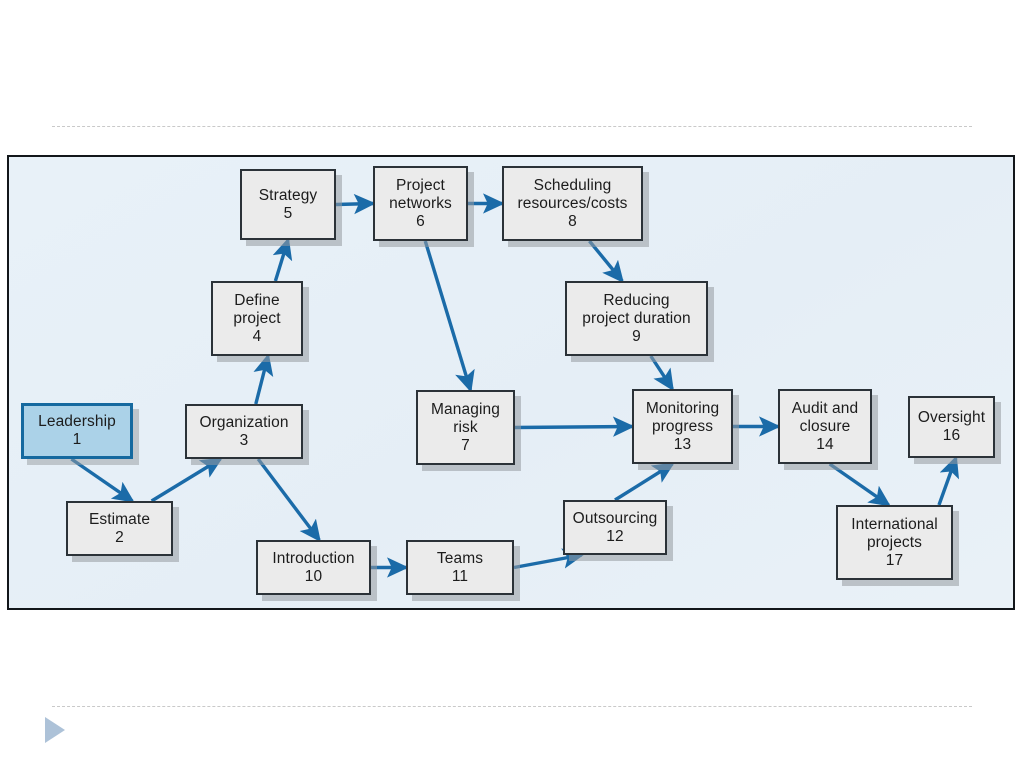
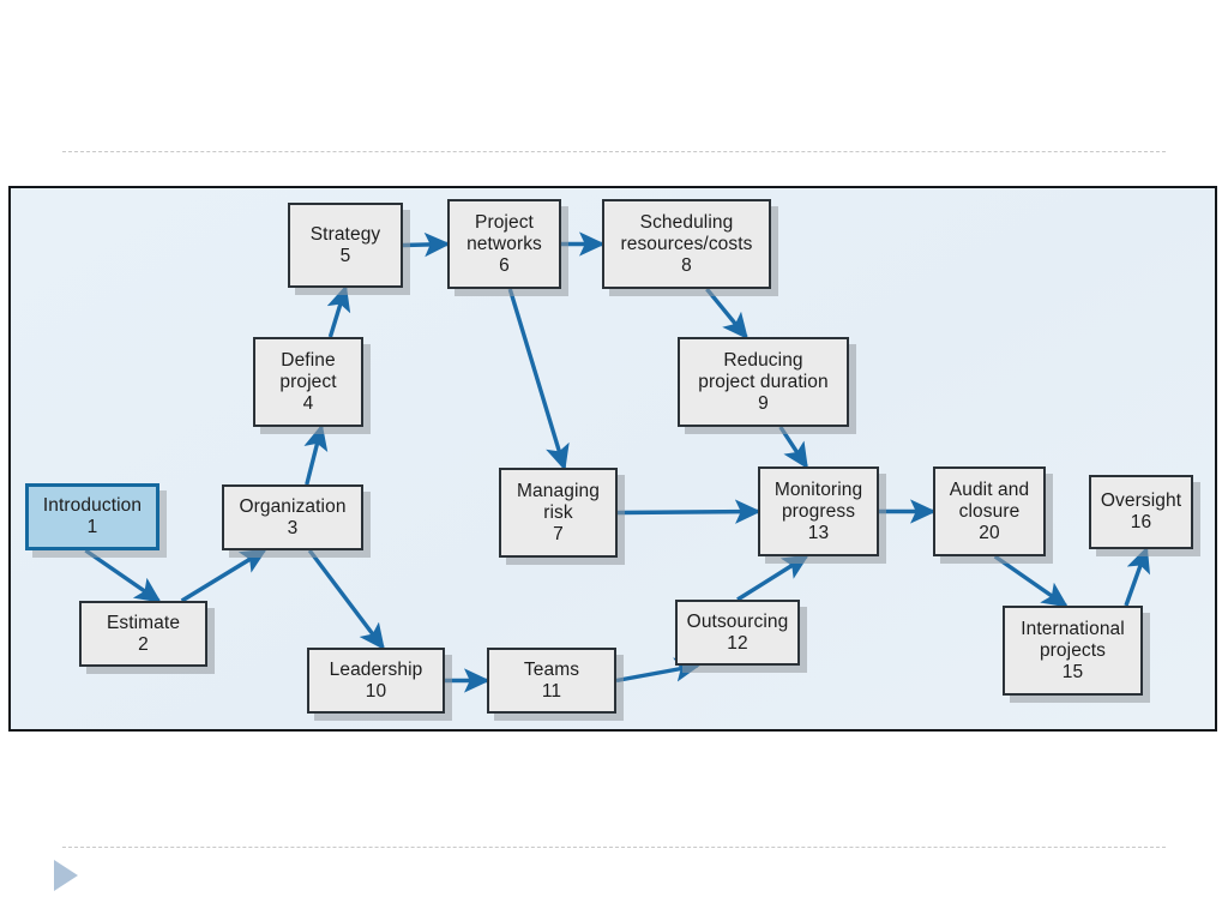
- Leadership
+ Introduction
  1
  Estimate
  2
  Organization
  3
  Define
  project
  4
  Strategy
  5
  Project
  networks
  6
  Managing
  risk
  7
  Scheduling
  resources/costs
  8
  Reducing
  project duration
  9
- Introduction
+ Leadership
  10
  Teams
  11
  Outsourcing
  12
  Monitoring
  progress
  13
  Audit and
  closure
- 14
+ 20
  International
  projects
- 17
+ 15
  Oversight
  16
